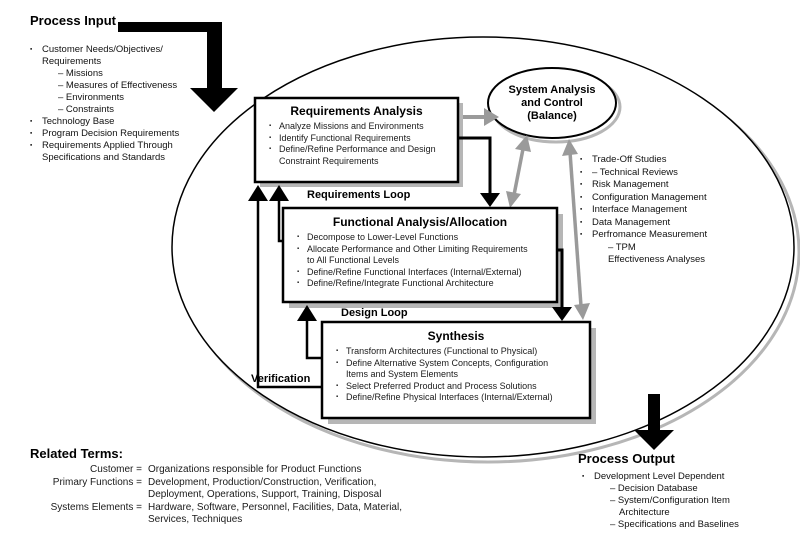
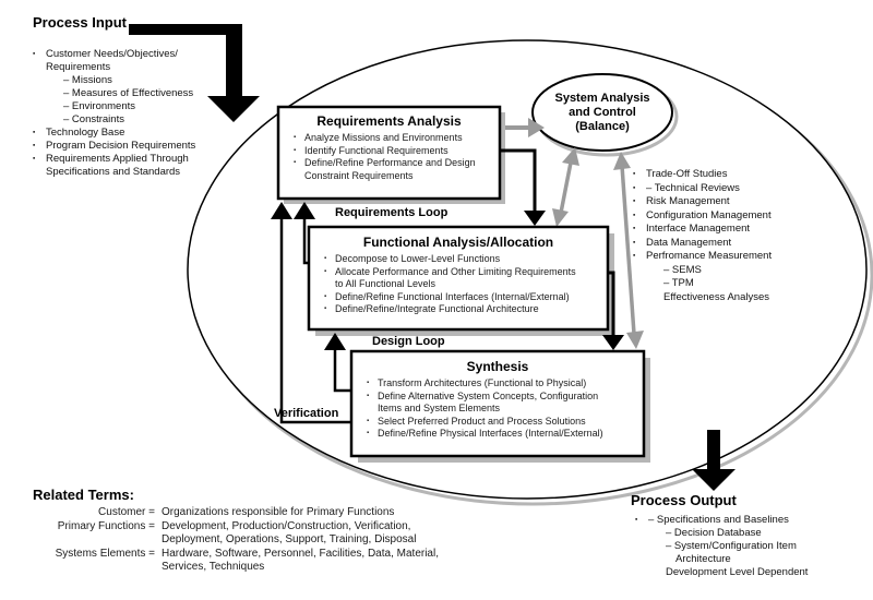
  Process Input
  Customer Needs/Objectives/
  Requirements
  – Missions
  – Measures of Effectiveness
  – Environments
  – Constraints
  Technology Base
  Program Decision Requirements
  Requirements Applied Through
  Specifications and Standards
  Requirements Analysis
  Analyze Missions and Environments
  Identify Functional Requirements
  Define/Refine Performance and Design
  Constraint Requirements
  Requirements Loop
  Functional Analysis/Allocation
  Decompose to Lower-Level Functions
  Allocate Performance and Other Limiting Requirements
  to All Functional Levels
  Define/Refine Functional Interfaces (Internal/External)
  Define/Refine/Integrate Functional Architecture
  Design Loop
  Verification
  Synthesis
  Transform Architectures (Functional to Physical)
  Define Alternative System Concepts, Configuration
  Items and System Elements
  Select Preferred Product and Process Solutions
  Define/Refine Physical Interfaces (Internal/External)
  System Analysis
  and Control
  (Balance)
  Trade-Off Studies
  – Technical Reviews
  Risk Management
  Configuration Management
  Interface Management
  Data Management
  Perfromance Measurement
+ – SEMS
  – TPM
  Effectiveness Analyses
  Process Output
- Development Level Dependent
+ – Specifications and Baselines
  – Decision Database
  – System/Configuration Item
  Architecture
- – Specifications and Baselines
+ Development Level Dependent
  Related Terms:
  Customer =
- Organizations responsible for Product Functions
+ Organizations responsible for Primary Functions
  Primary Functions =
  Development, Production/Construction, Verification,
  Deployment, Operations, Support, Training, Disposal
  Systems Elements =
  Hardware, Software, Personnel, Facilities, Data, Material,
  Services, Techniques
